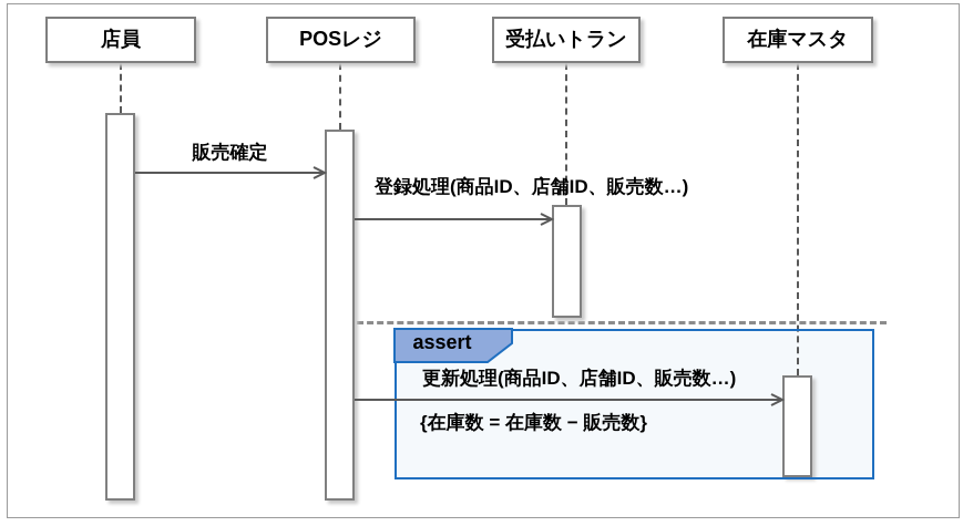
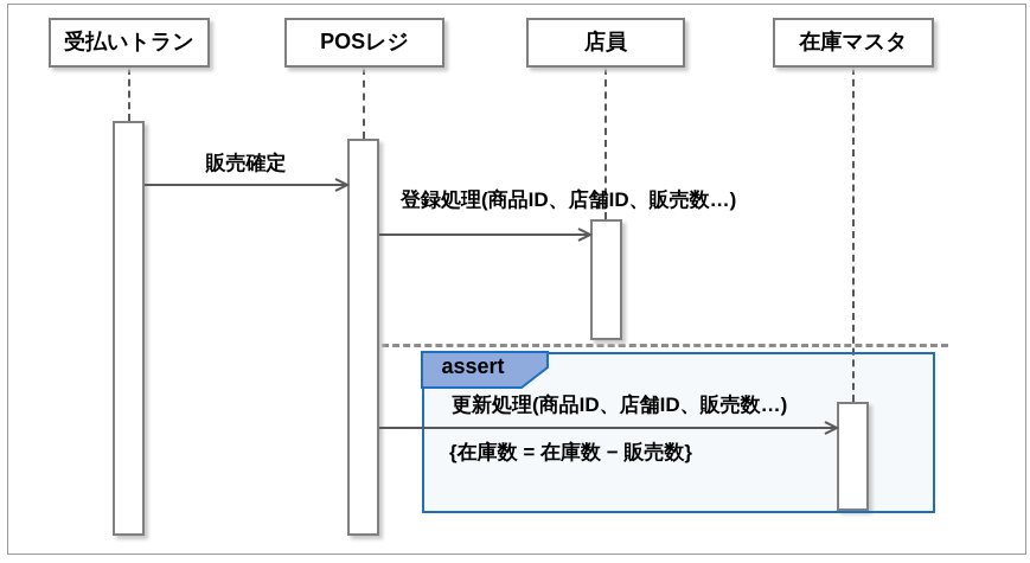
- 店員
+ 受払いトラン
  POSレジ
- 受払いトラン
+ 店員
  在庫マスタ
  販売確定
  登録処理(商品ID、店舗ID、販売数…)
  更新処理(商品ID、店舗ID、販売数…)
  {在庫数 = 在庫数 − 販売数}
  assert
